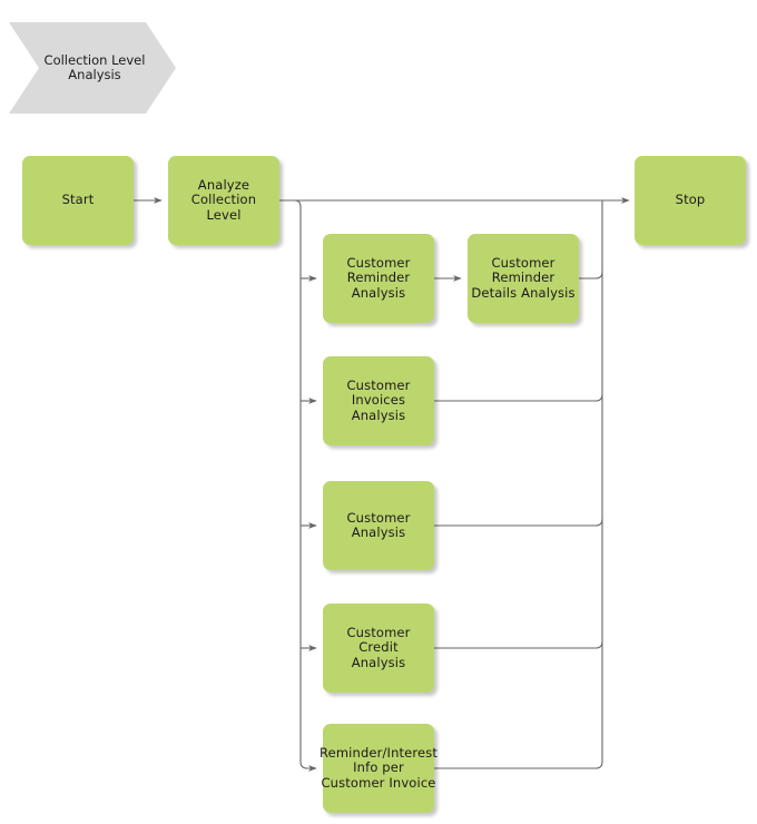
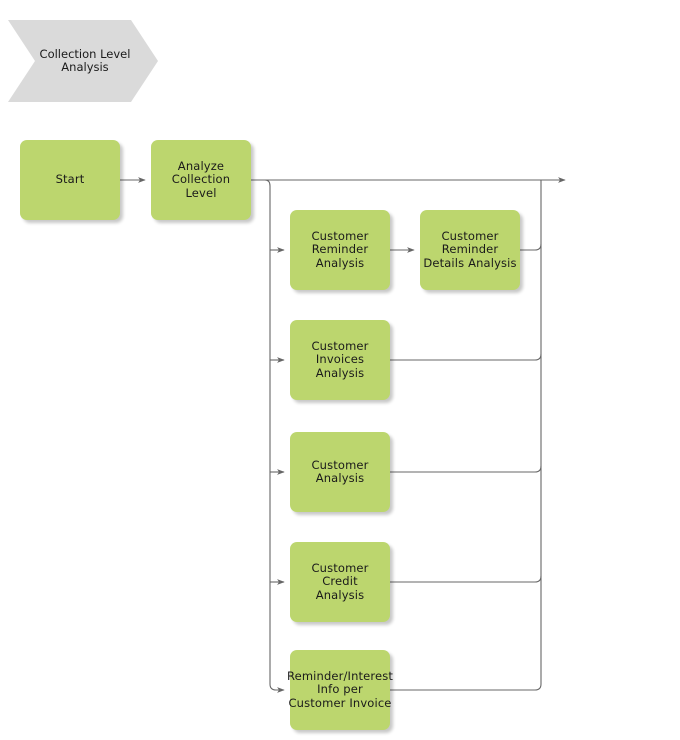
  Collection Level
  Analysis
  Start
  Analyze
  Collection
  Level
- Stop
  Customer
  Reminder
  Analysis
  Customer
  Reminder
  Details Analysis
  Customer
  Invoices
  Analysis
  Customer
  Analysis
  Customer
  Credit
  Analysis
  Reminder/Interest
  Info per
  Customer Invoice
